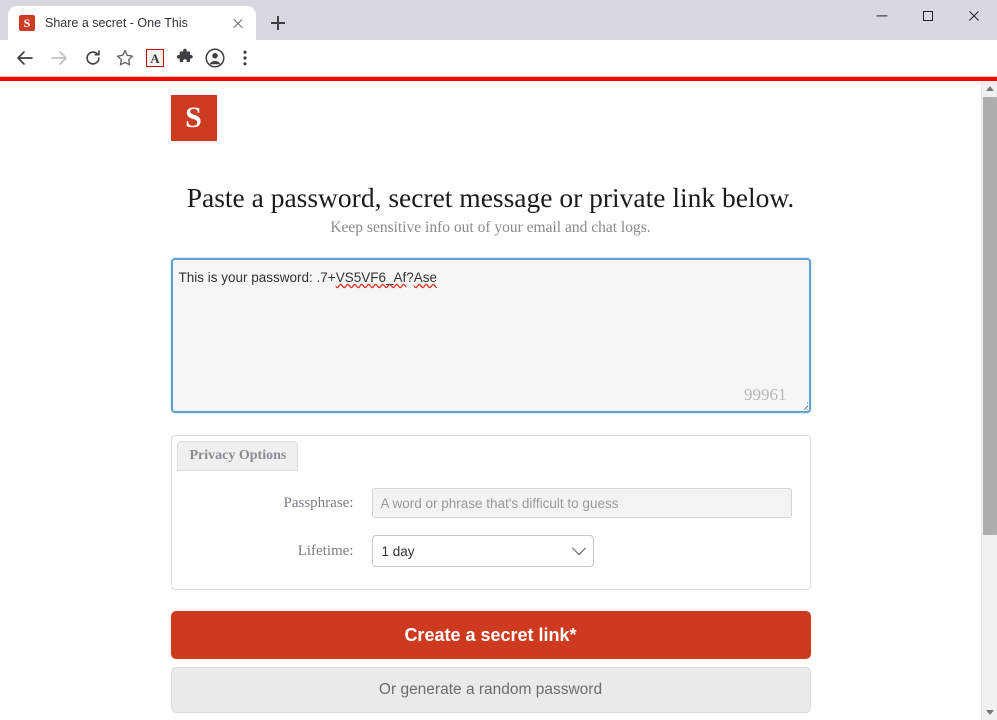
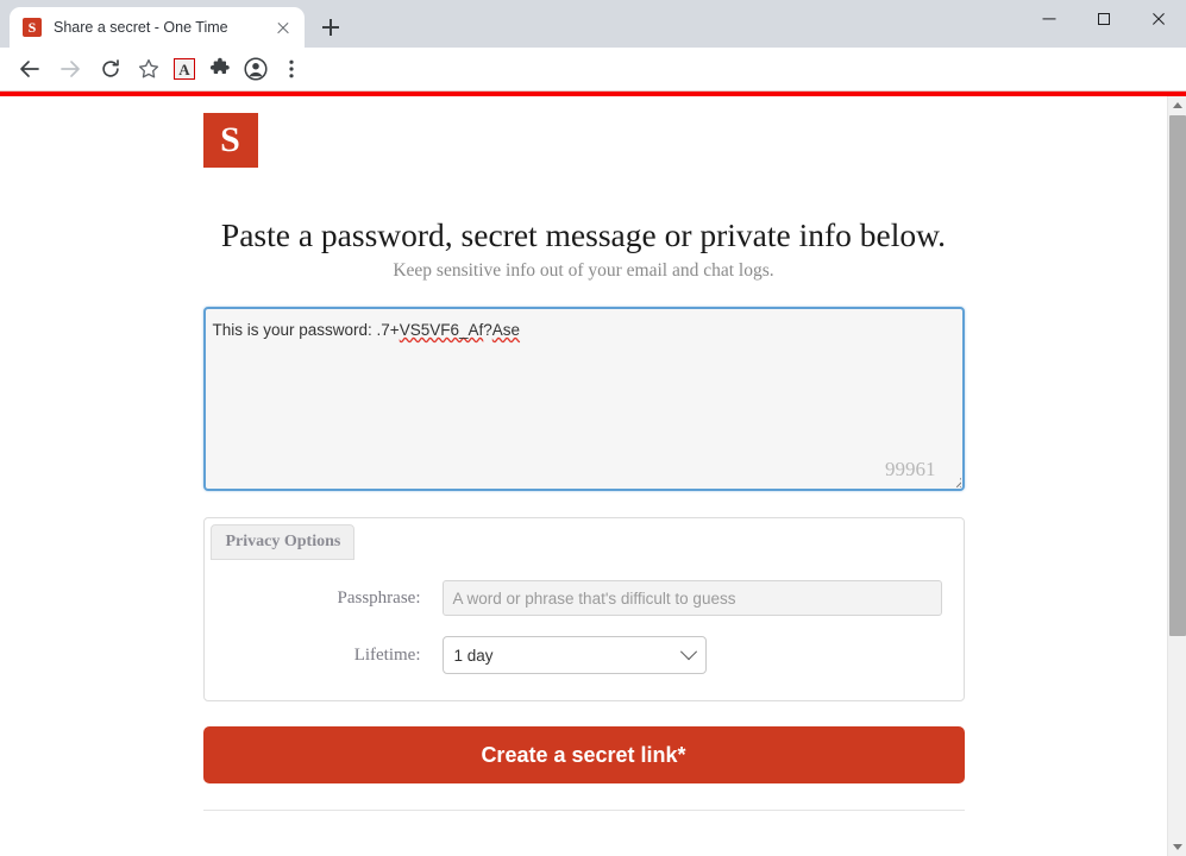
  S
- Share a secret - One This
+ Share a secret - One Time
  A
  S
- Paste a password, secret message or private link below.
+ Paste a password, secret message or private info below.
  Keep sensitive info out of your email and chat logs.
  This is your password: .7+VS5VF6_Af?Ase
  99961
  Privacy Options
  Passphrase:
  A word or phrase that's difficult to guess
  Lifetime:
  1 day
  Create a secret link*
- Or generate a random password
